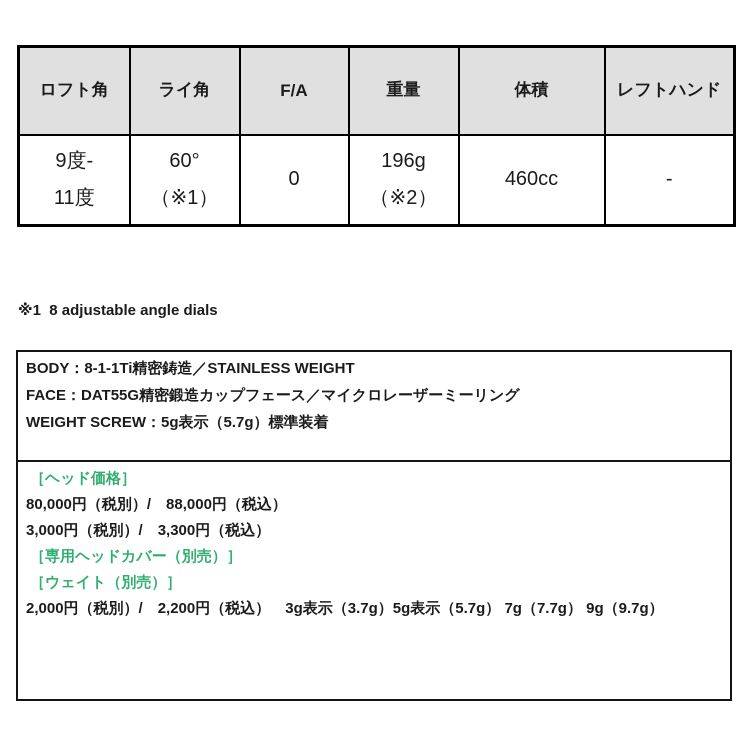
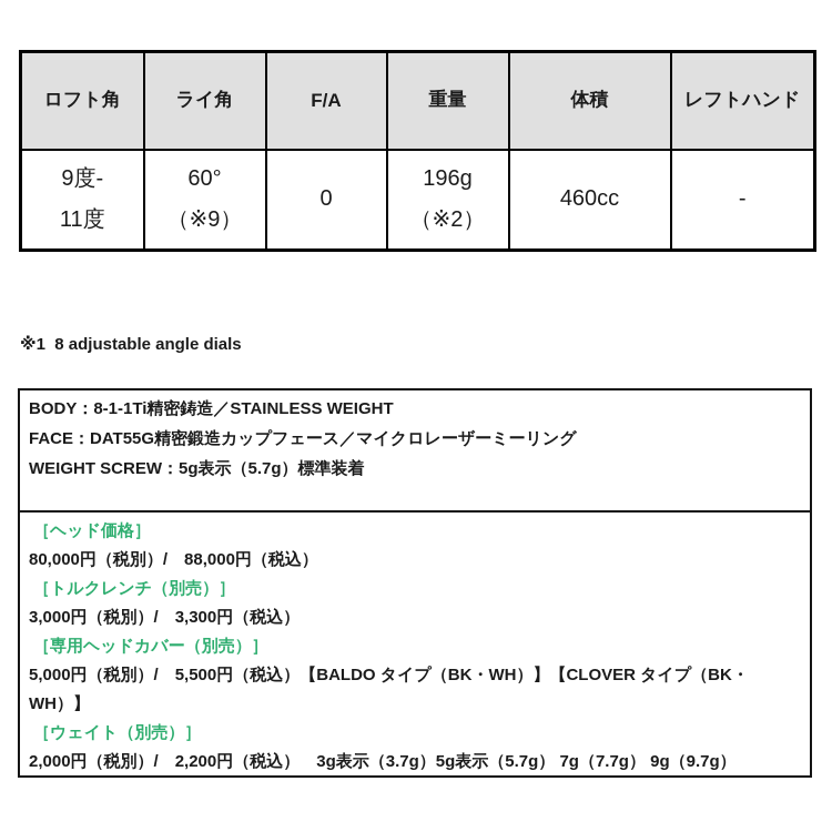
  ロフト角	ライ角	F/A	重量	体積	レフトハンド
- 9度- 11度	60° （※1）	0	196g （※2）	460cc	-
+ 9度- 11度	60° （※9）	0	196g （※2）	460cc	-
  ※1 8 adjustable angle dials
  BODY：8-1-1Ti精密鋳造／STAINLESS WEIGHT
  FACE：DAT55G精密鍛造カップフェース／マイクロレーザーミーリング
  WEIGHT SCREW：5g表示（5.7g）標準装着
  ［ヘッド価格］
  80,000円（税別）/ 88,000円（税込）
+ ［トルクレンチ（別売）］
  3,000円（税別）/ 3,300円（税込）
  ［専用ヘッドカバー（別売）］
+ 5,000円（税別）/ 5,500円（税込）【BALDO タイプ（BK・WH）】【CLOVER タイプ（BK・WH）】
  ［ウェイト（別売）］
  2,000円（税別）/ 2,200円（税込） 3g表示（3.7g）5g表示（5.7g） 7g（7.7g） 9g（9.7g）
